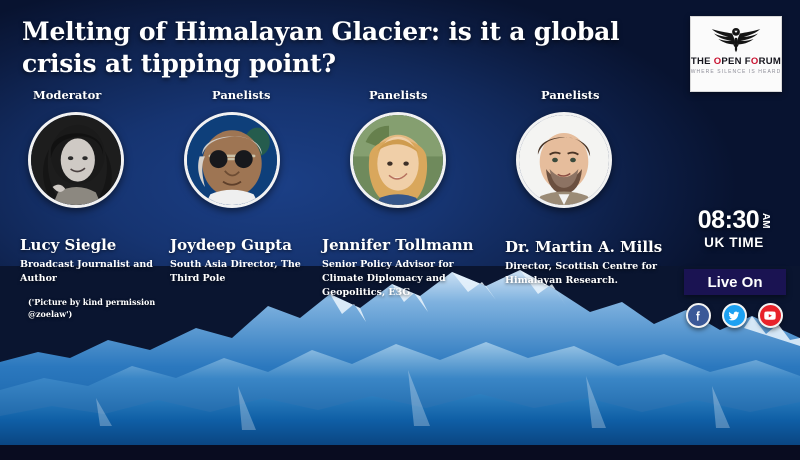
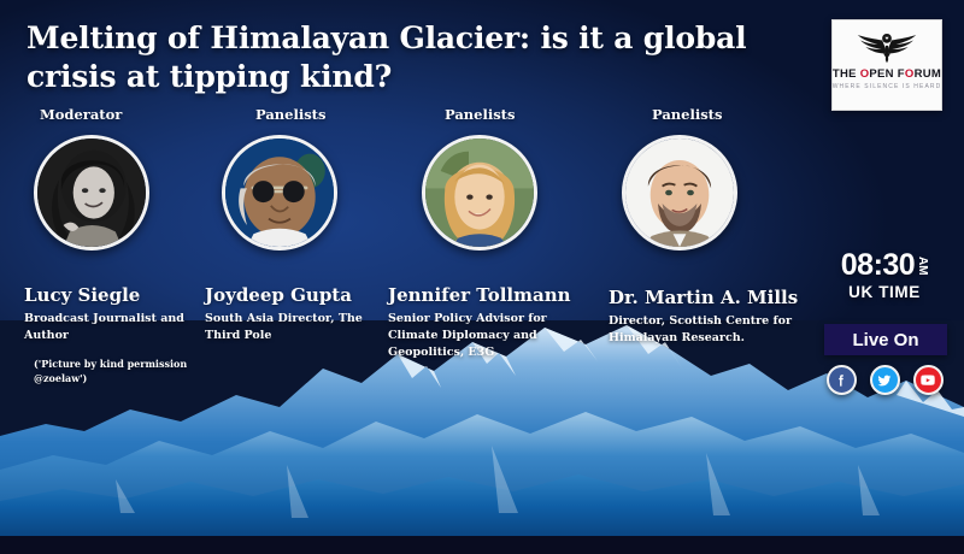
- Melting of Himalayan Glacier: is it a global crisis at tipping point?
+ Melting of Himalayan Glacier: is it a global crisis at tipping kind?
  THE OPEN FORUM
  Moderator
  Panelists
  Panelists
  Panelists
  Lucy Siegle
  Broadcast Journalist and Author
  ('Picture by kind permission @zoelaw')
  Joydeep Gupta
  South Asia Director, The Third Pole
  Jennifer Tollmann
  Senior Policy Advisor for Climate Diplomacy and Geopolitics, E3G
  Dr. Martin A. Mills
  Director, Scottish Centre for Himalayan Research.
  08:30
  UK TIME
  Live On
